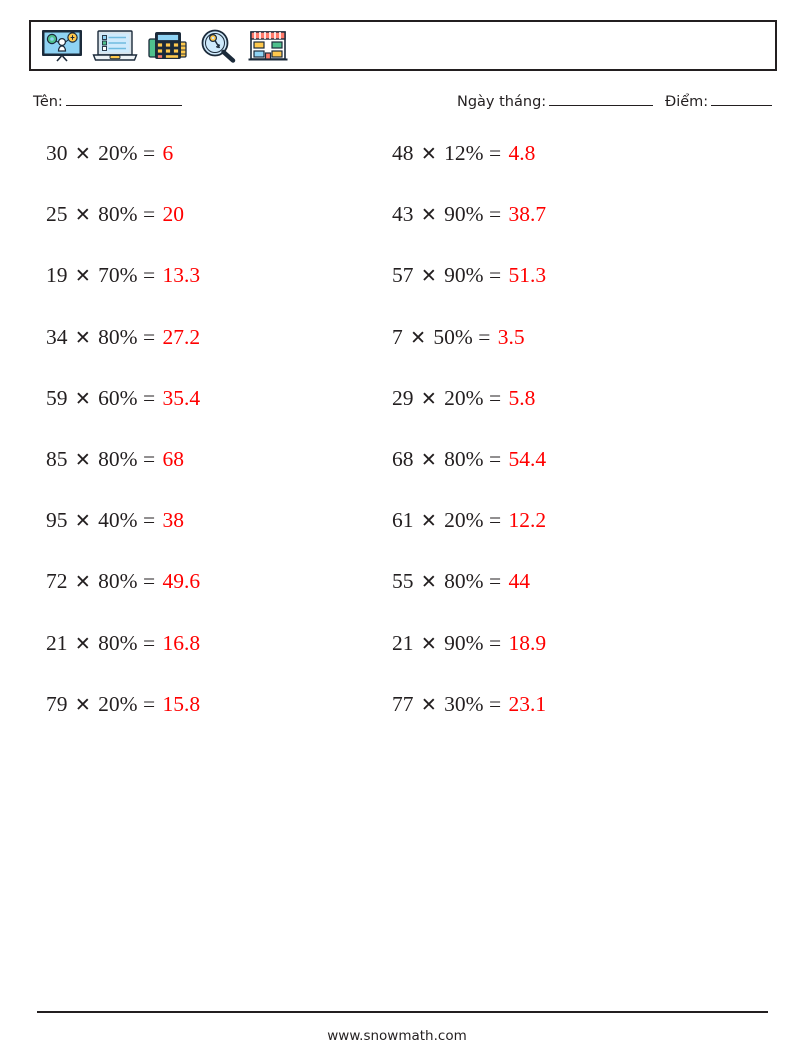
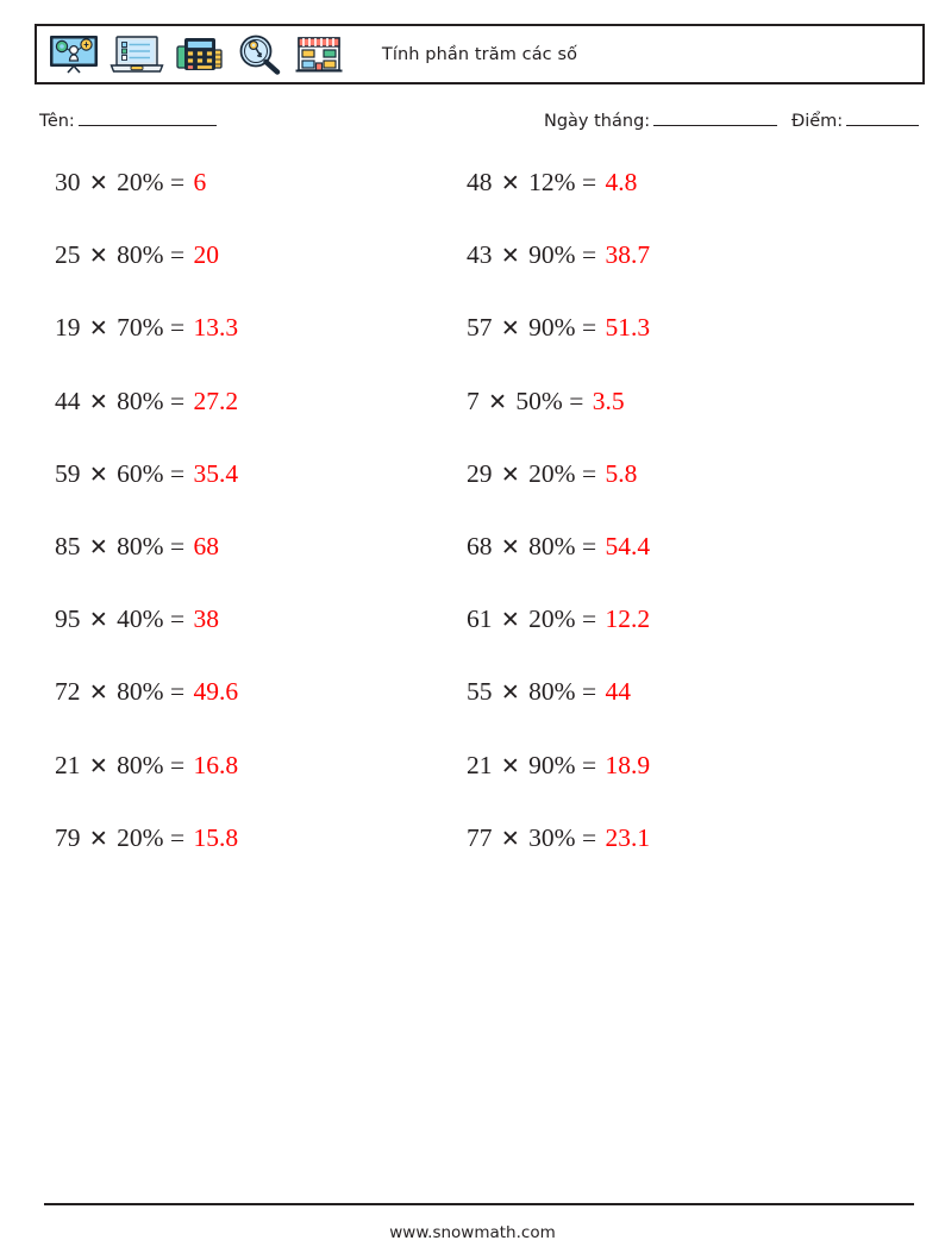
+ Tính phần trăm các số
  Tên:
  Ngày tháng:
  Điểm:
  30 ✕ 20% = 6
  25 ✕ 80% = 20
  19 ✕ 70% = 13.3
- 34 ✕ 80% = 27.2
+ 44 ✕ 80% = 27.2
  59 ✕ 60% = 35.4
  85 ✕ 80% = 68
  95 ✕ 40% = 38
  72 ✕ 80% = 49.6
  21 ✕ 80% = 16.8
  79 ✕ 20% = 15.8
  48 ✕ 12% = 4.8
  43 ✕ 90% = 38.7
  57 ✕ 90% = 51.3
  7 ✕ 50% = 3.5
  29 ✕ 20% = 5.8
  68 ✕ 80% = 54.4
  61 ✕ 20% = 12.2
  55 ✕ 80% = 44
  21 ✕ 90% = 18.9
  77 ✕ 30% = 23.1
  www.snowmath.com
